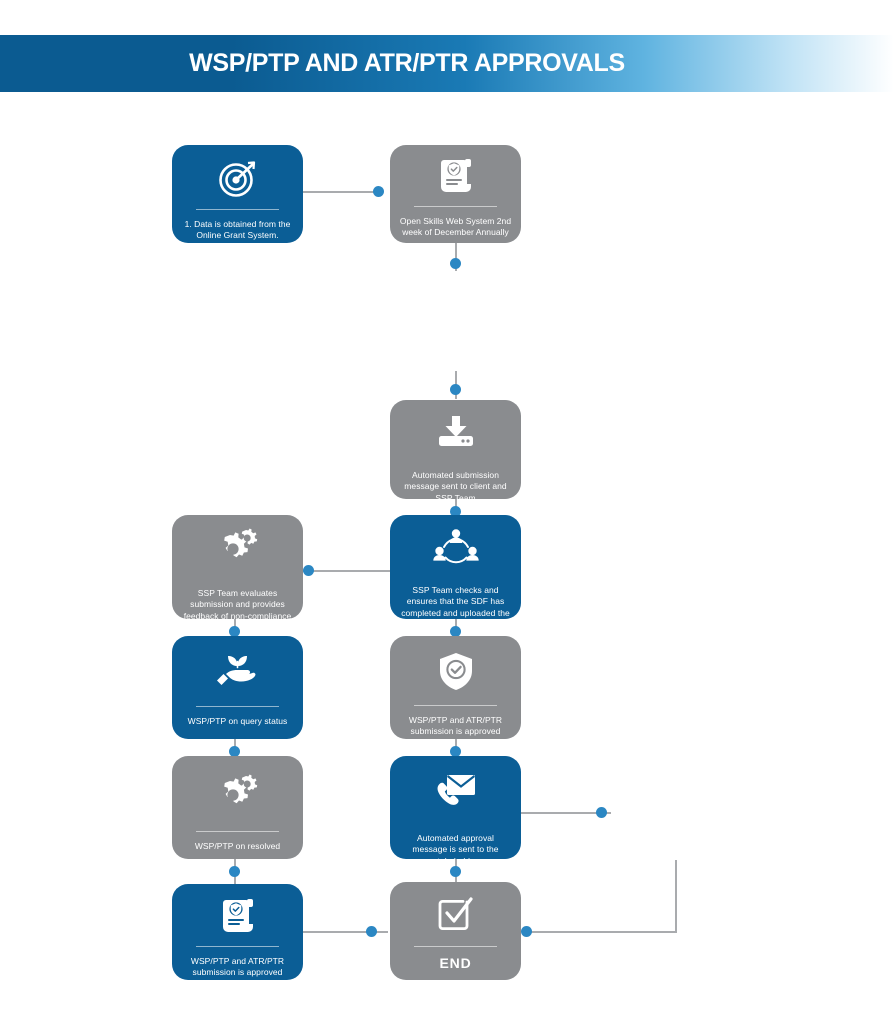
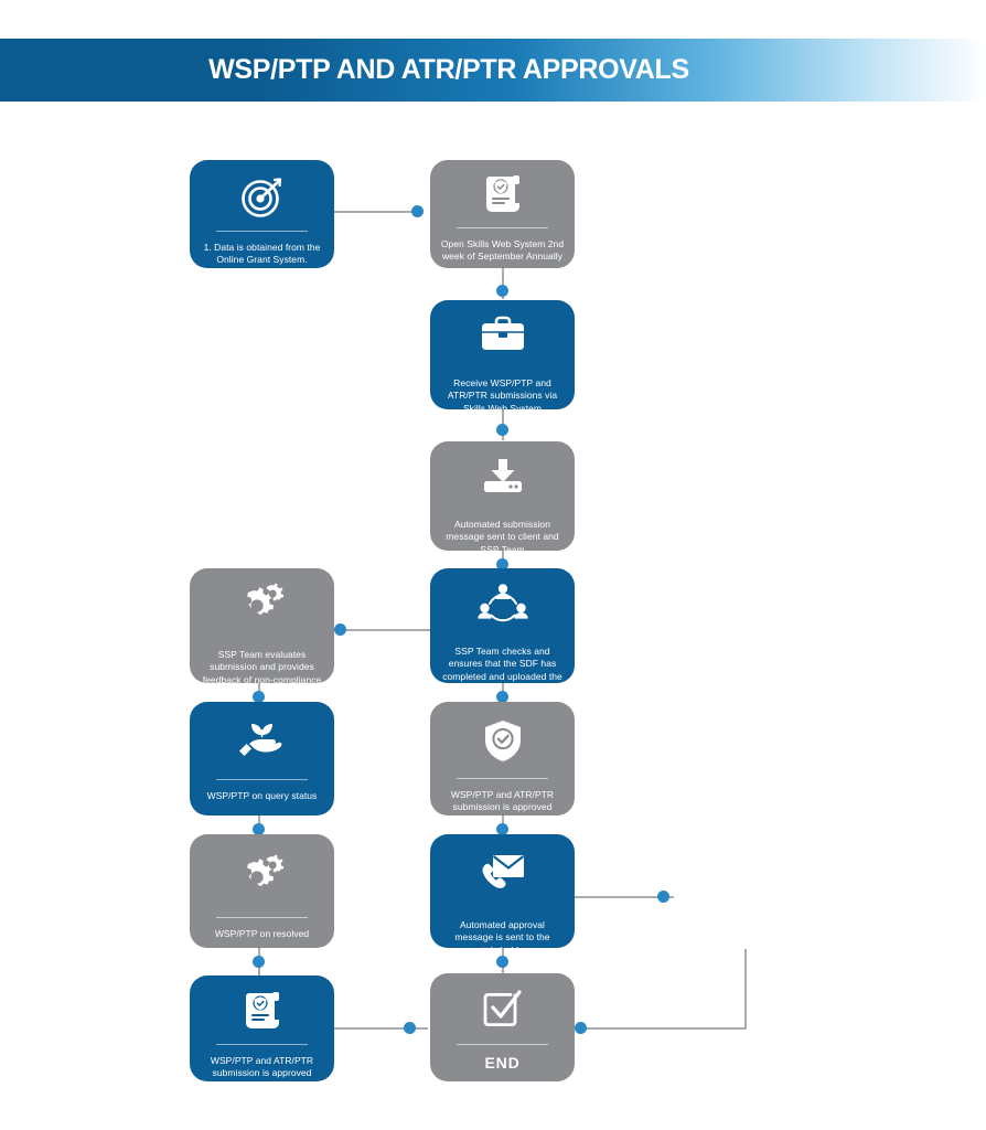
  WSP/PTP AND ATR/PTR APPROVALS
  1. Data is obtained from the Online Grant System.
- Open Skills Web System 2nd week of December Annually
+ Open Skills Web System 2nd week of September Annually
+ Receive WSP/PTP and ATR/PTR submissions via Skills Web System
  Automated submission message sent to client and SSP Team
  SSP Team evaluates submission and provides feedback of non-compliance
  SSP Team checks and ensures that the SDF has completed and uploaded the
  WSP/PTP on query status
  WSP/PTP and ATR/PTR submission is approved
  WSP/PTP on resolved
  Automated approval message is sent to the
  WSP/PTP and ATR/PTR submission is approved
  END
